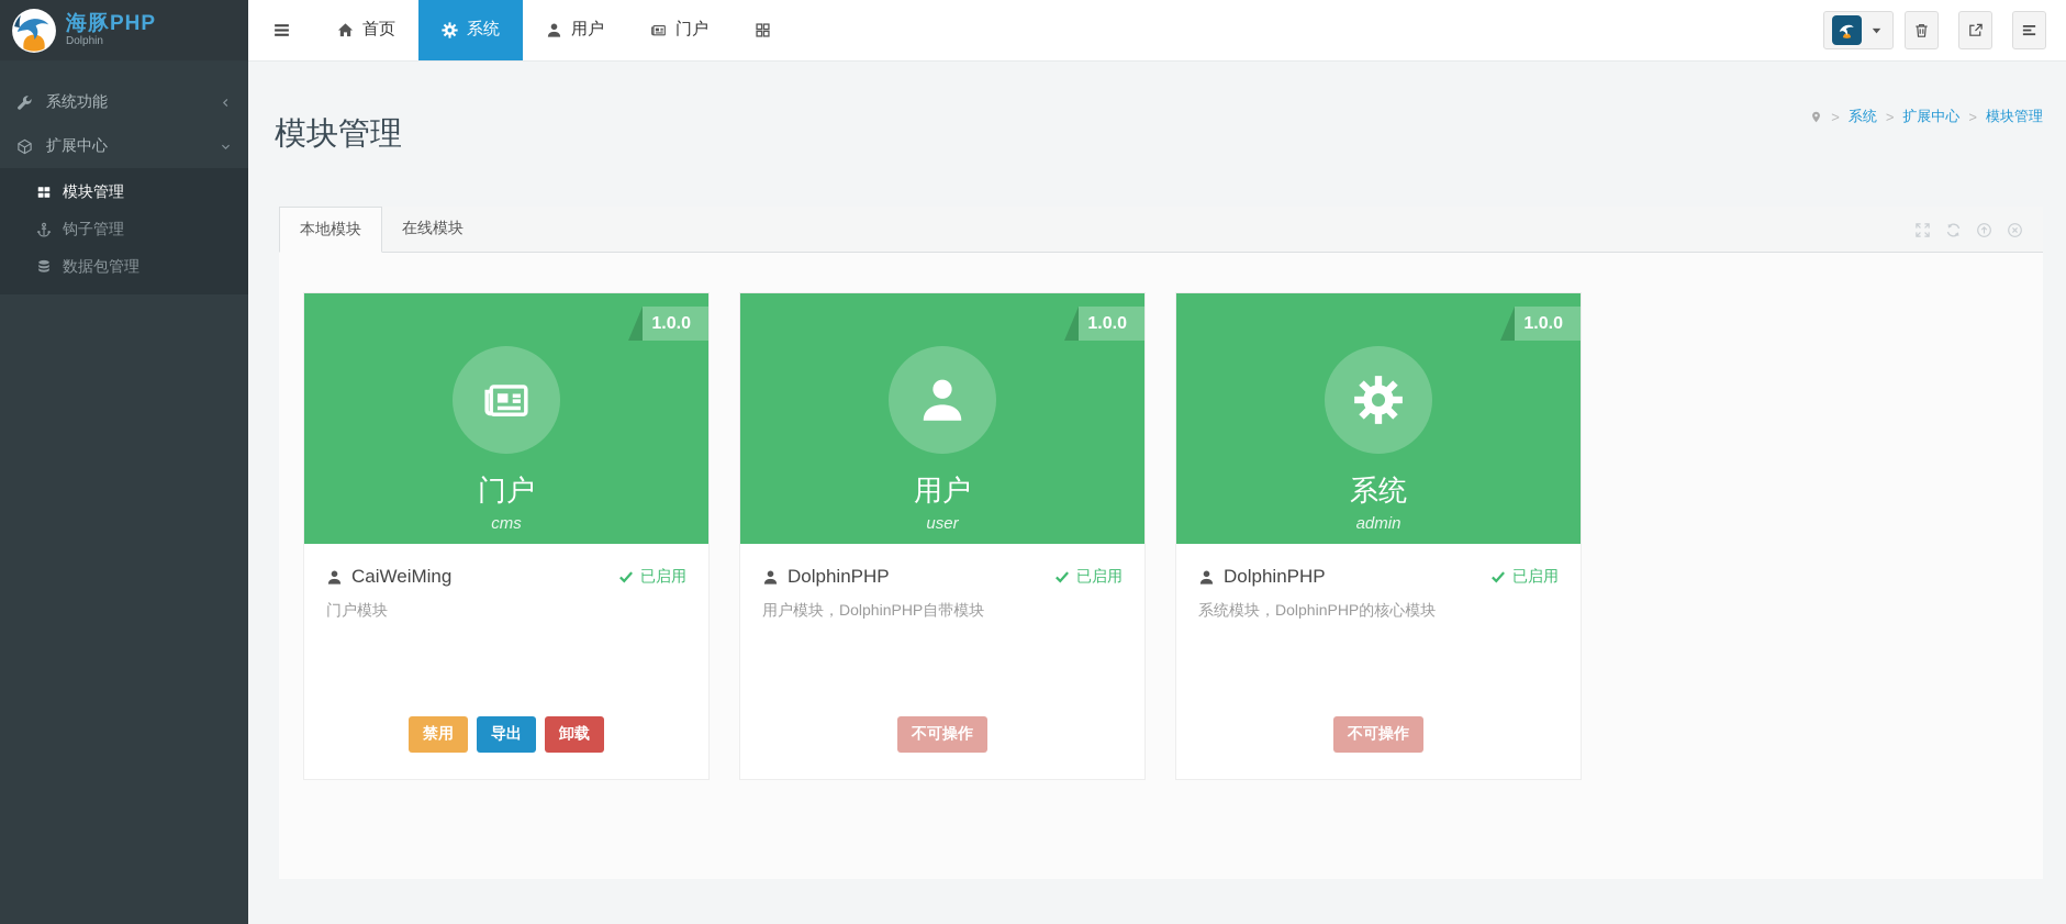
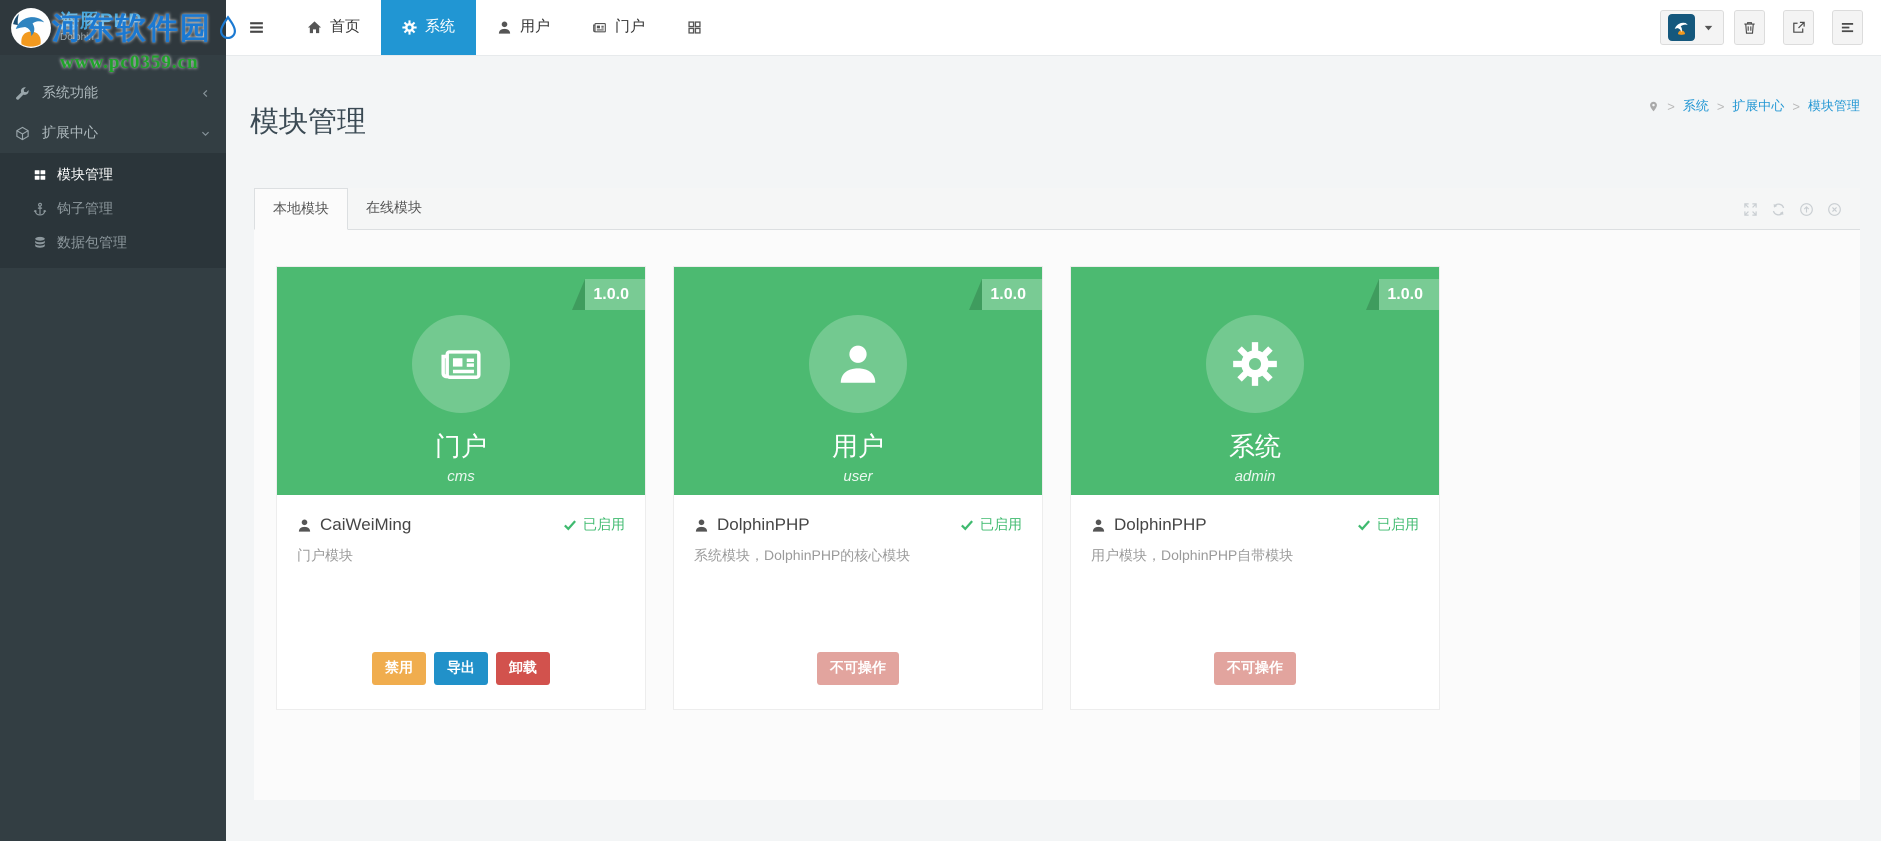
  海豚PHP
  Dolphin
  系统功能
  扩展中心
  模块管理
  钩子管理
  数据包管理
  首页
  系统
  用户
  门户
  模块管理
  >
  系统
  >
  扩展中心
  >
  模块管理
  本地模块
  在线模块
  1.0.0
  门户
  cms
  CaiWeiMing
  已启用
  门户模块
  禁用
  导出
  卸载
  1.0.0
  用户
  user
  DolphinPHP
  已启用
- 用户模块，DolphinPHP自带模块
+ 系统模块，DolphinPHP的核心模块
  不可操作
  1.0.0
  系统
  admin
  DolphinPHP
  已启用
- 系统模块，DolphinPHP的核心模块
+ 用户模块，DolphinPHP自带模块
  不可操作
+ 河东软件园
+ www.pc0359.cn
